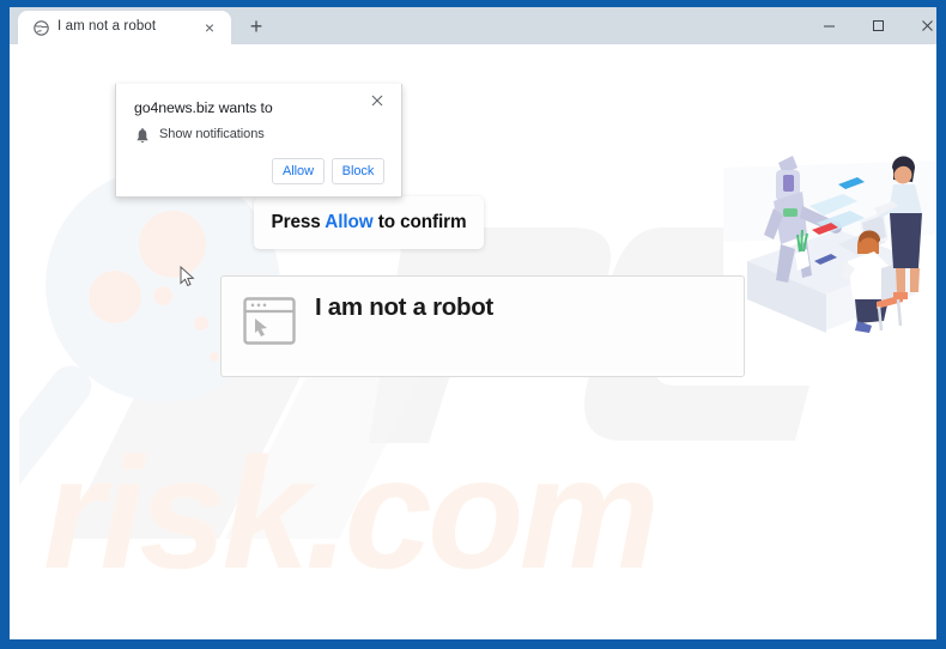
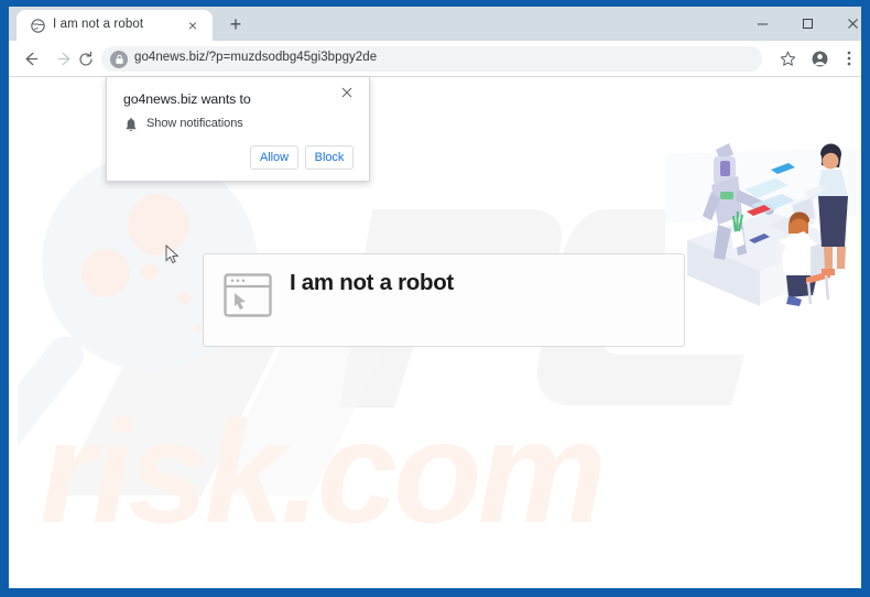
  I am not a robot
  ×
  +
+ go4news.biz/?p=muzdsodbg45gi3bpgy2de
  I am not a robot
- Press Allow to confirm
  go4news.biz wants to
  Show notifications
  Allow
  Block
